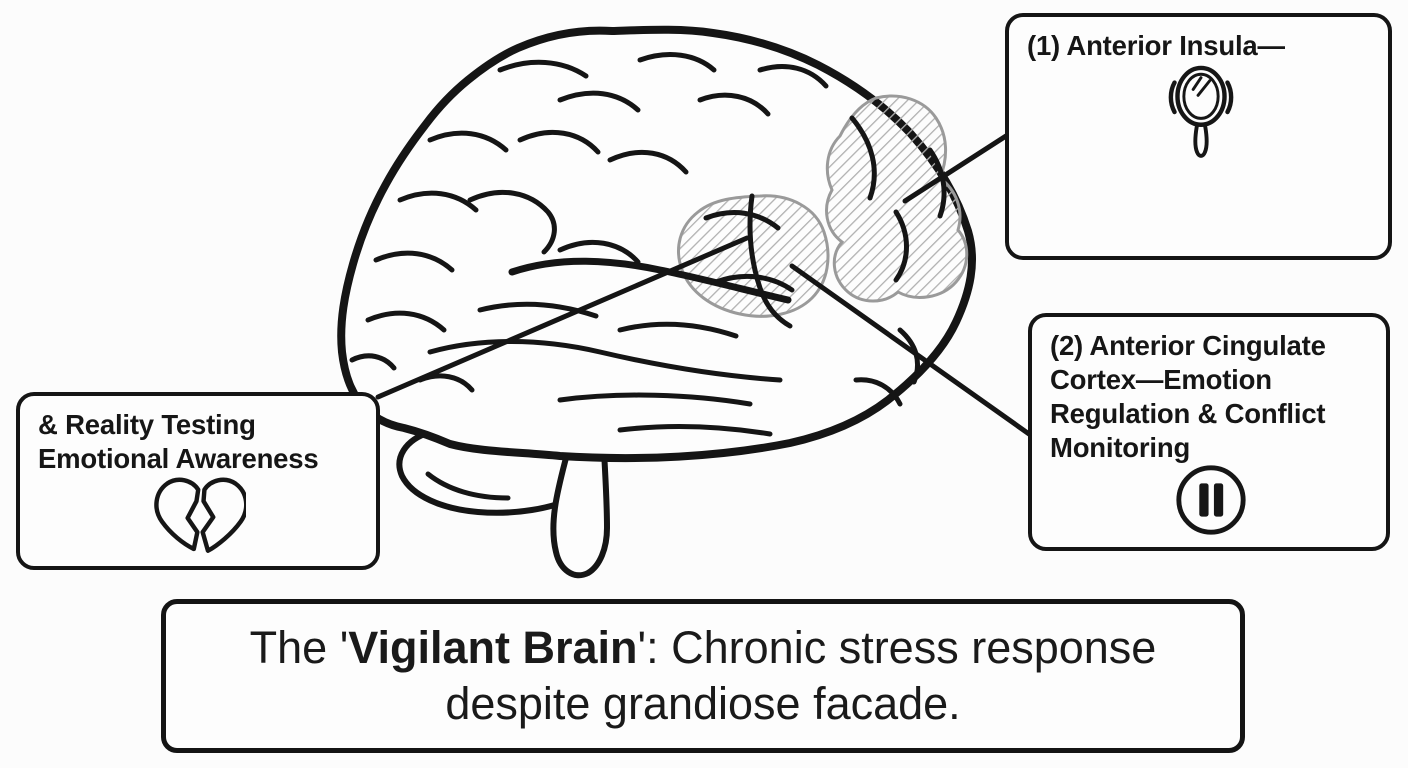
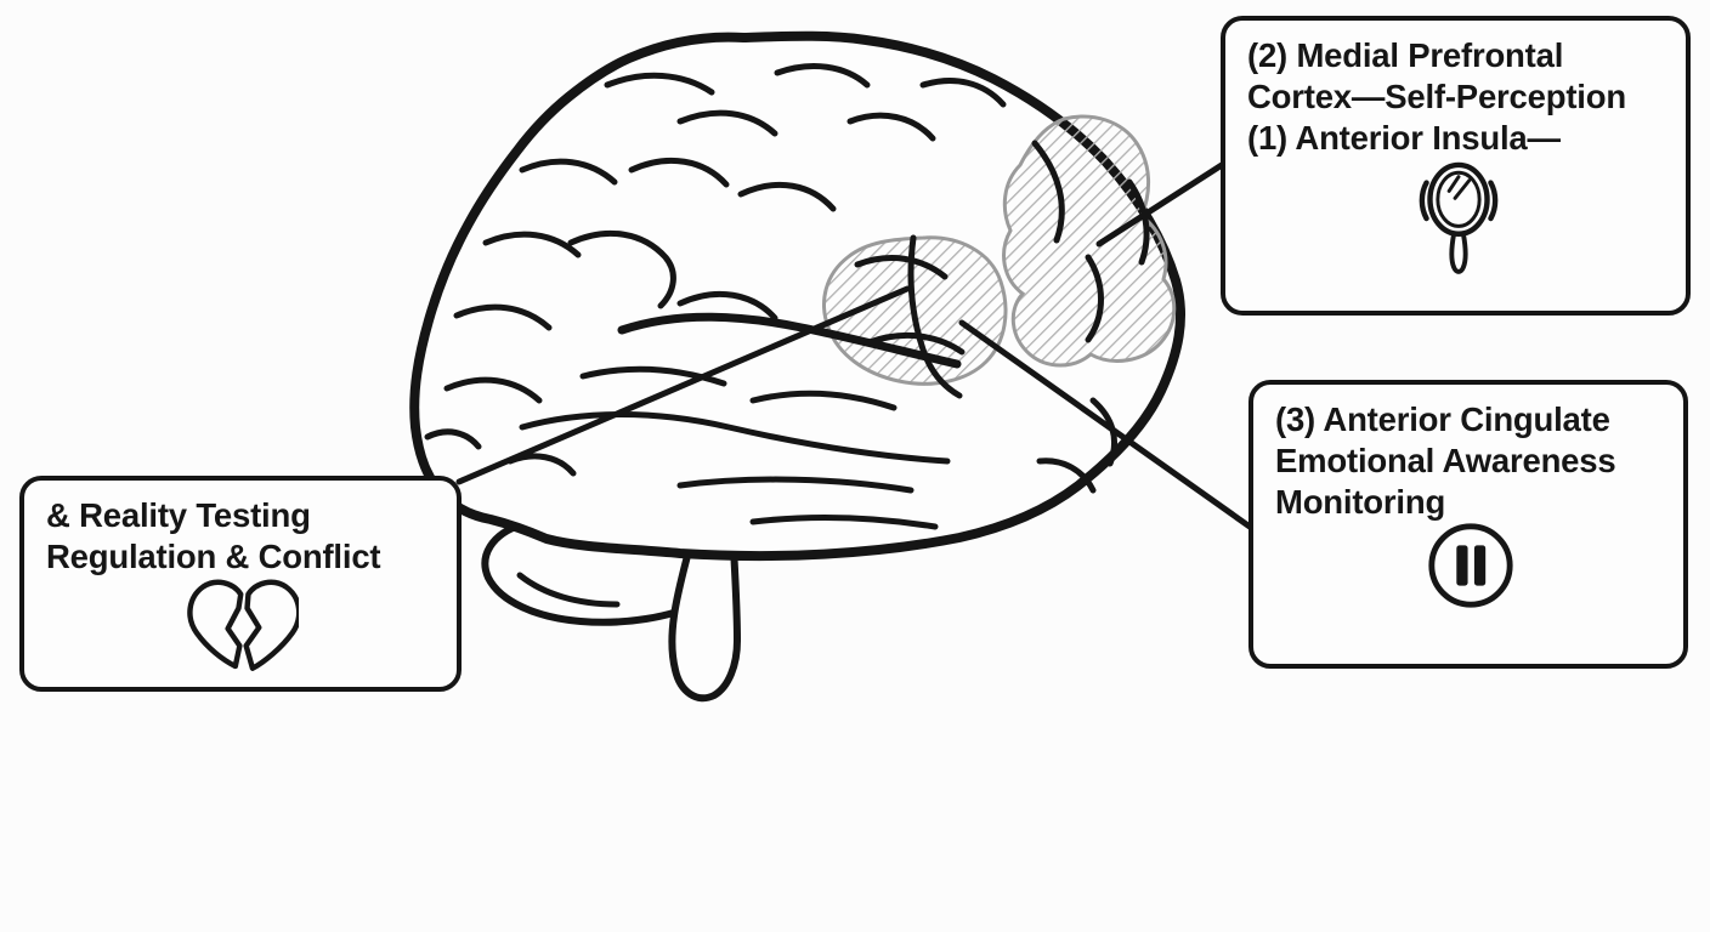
  & Reality Testing
- Emotional Awareness
+ Regulation & Conflict
+ (2) Medial Prefrontal
+ Cortex—Self-Perception
  (1) Anterior Insula—
- (2) Anterior Cingulate
+ (3) Anterior Cingulate
- Cortex—Emotion
- Regulation & Conflict
+ Emotional Awareness
  Monitoring
- The 'Vigilant Brain': Chronic stress response
- despite grandiose facade.
